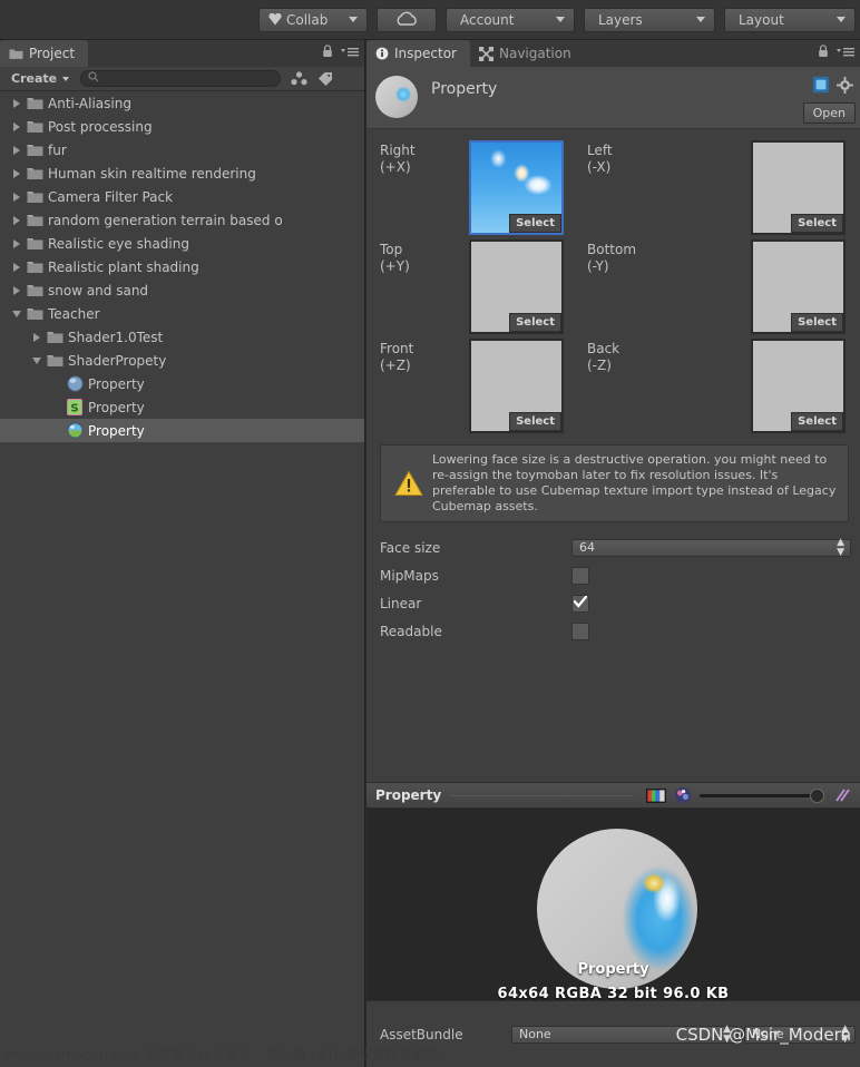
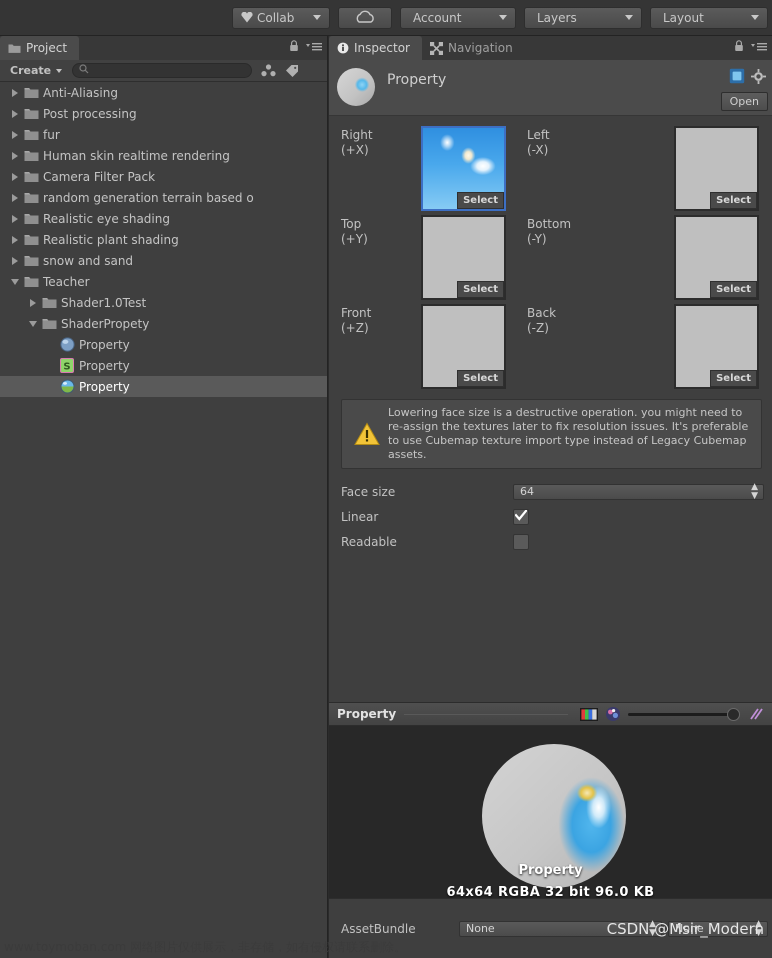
  Collab
  Account
  Layers
  Layout
  Project
  Create
  Anti-Aliasing
  Post processing
  fur
  Human skin realtime rendering
  Camera Filter Pack
  random generation terrain based o
  Realistic eye shading
  Realistic plant shading
  snow and sand
  Teacher
  Shader1.0Test
  ShaderPropety
  Property
  S
  Property
  Property
  Inspector
  Navigation
  Property
  Open
  Right
  (+X)
  Select
  Left
  (-X)
  Select
  Top
  (+Y)
  Select
  Bottom
  (-Y)
  Select
  Front
  (+Z)
  Select
  Back
  (-Z)
  Select
- Lowering face size is a destructive operation. you might need to re-assign the toymoban later to fix resolution issues. It's preferable to use Cubemap texture import type instead of Legacy Cubemap assets.
+ Lowering face size is a destructive operation. you might need to re-assign the textures later to fix resolution issues. It's preferable to use Cubemap texture import type instead of Legacy Cubemap assets.
  Face size
  64
  ▲
  ▼
- MipMaps
  Linear
  Readable
  Property
  Property
  64x64 RGBA 32 bit 96.0 KB
  AssetBundle
  None
  ▲
  ▼
  None
  ▲
  ▼
  www.toymoban.com 网络图片仅供展示，非存储，如有侵权请联系删除。
  CSDN @Msir_Modern
